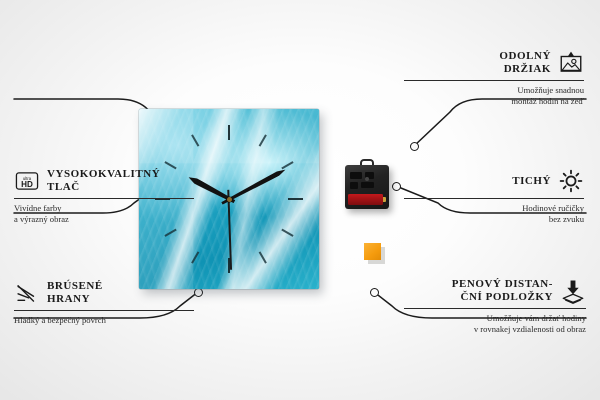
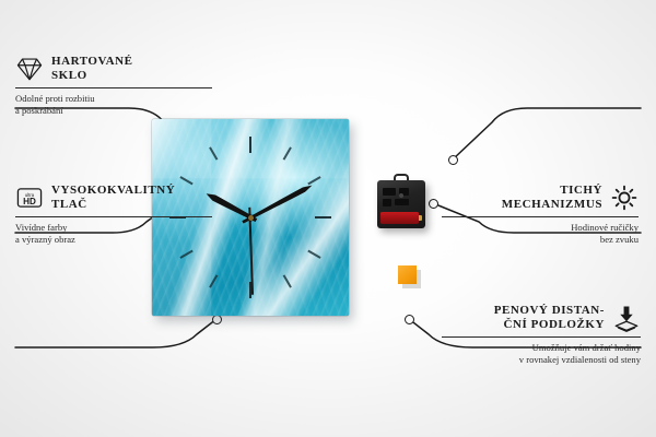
+ HARTOVANÉ
+ SKLO
+ Odolné proti rozbitiu
+ a poškrábání
  HD
  VYSOKOKVALITNÝ
  TLAČ
  Vivídne farby
  a výrazný obraz
- BRÚSENÉ
- HRANY
- Hladký a bezpečný povrch
- ODOLNÝ
- DRŽIAK
- Umožňuje snadnou
- montáž hodin na zeď
  TICHÝ
+ MECHANIZMUS
  Hodinové ručičky
  bez zvuku
  PENOVÝ DISTAN-
  ČNÍ PODLOŽKY
  Umožňuje vám držať hodiny
- v rovnakej vzdialenosti od obraz
+ v rovnakej vzdialenosti od steny
